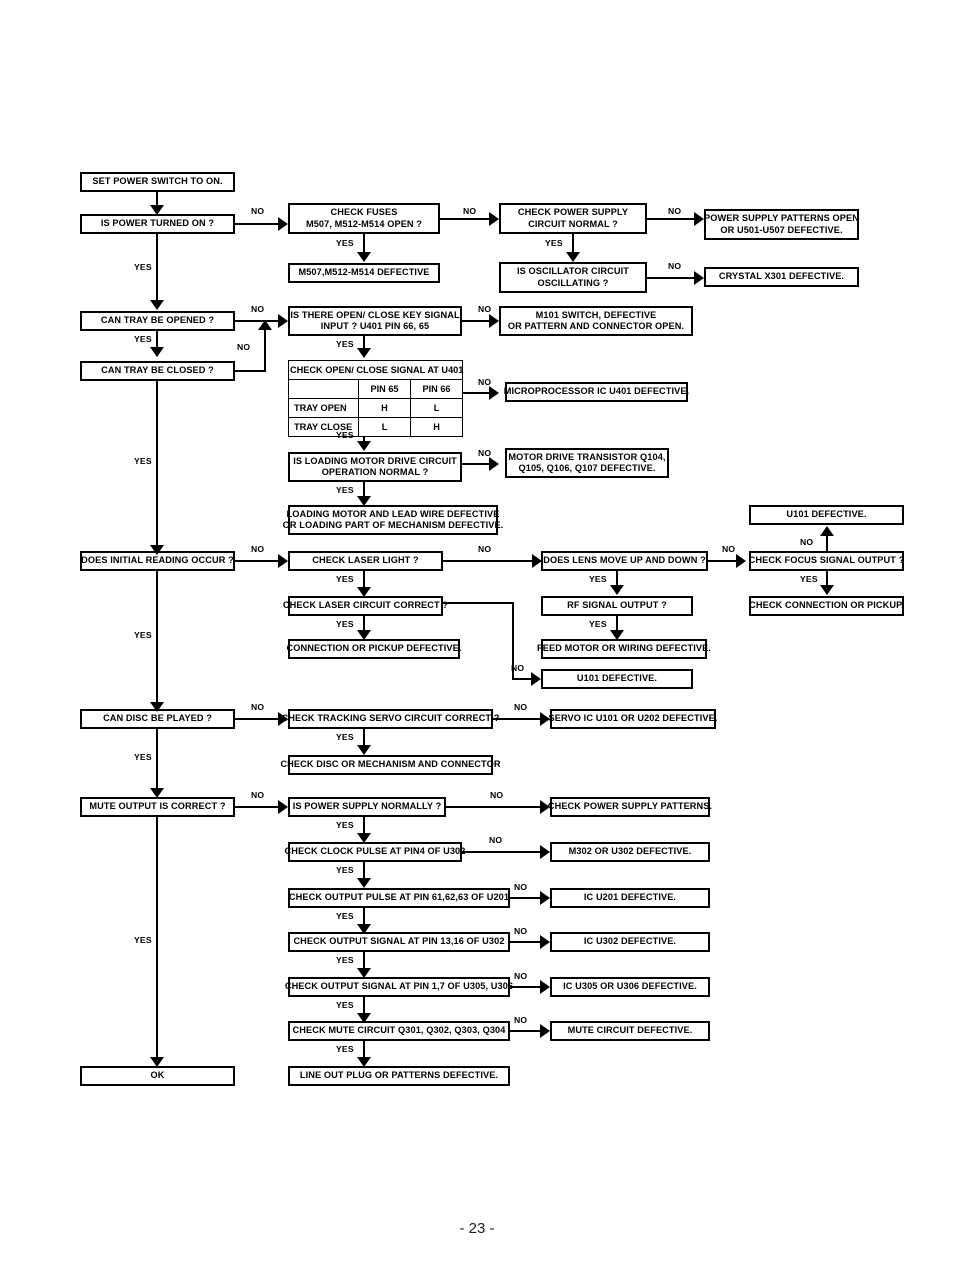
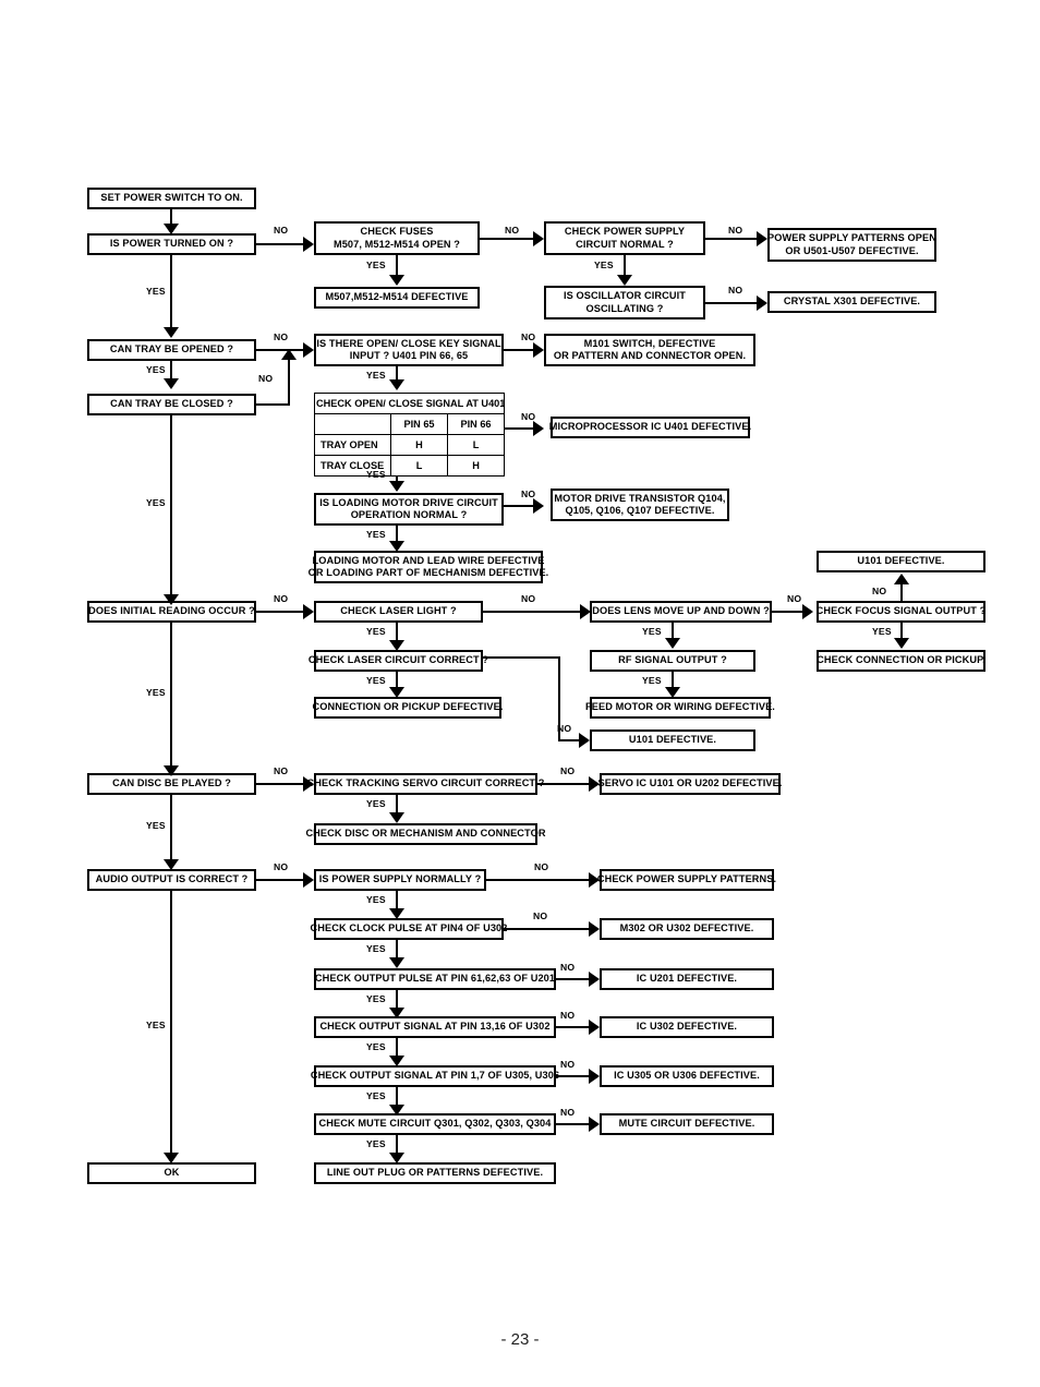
  SET POWER SWITCH TO ON.
  IS POWER TURNED ON ?
  NO
  CHECK FUSES
  M507, M512-M514 OPEN ?
  YES
  M507,M512-M514 DEFECTIVE
  NO
  CHECK POWER SUPPLY
  CIRCUIT NORMAL ?
  NO
  POWER SUPPLY PATTERNS OPEN
  OR U501-U507 DEFECTIVE.
  YES
  IS OSCILLATOR CIRCUIT
  OSCILLATING ?
  NO
  CRYSTAL X301 DEFECTIVE.
  YES
  CAN TRAY BE OPENED ?
  NO
  YES
  CAN TRAY BE CLOSED ?
  NO
  IS THERE OPEN/ CLOSE KEY SIGNAL
  INPUT ? U401 PIN 66, 65
  NO
  M101 SWITCH, DEFECTIVE
  OR PATTERN AND CONNECTOR OPEN.
  YES
  CHECK OPEN/ CLOSE SIGNAL AT U401
  	PIN 65	PIN 66
  TRAY OPEN	H	L
  TRAY CLOSE	L	H
  NO
  MICROPROCESSOR IC U401 DEFECTIVE.
  YES
  IS LOADING MOTOR DRIVE CIRCUIT
  OPERATION NORMAL ?
  NO
  MOTOR DRIVE TRANSISTOR Q104,
  Q105, Q106, Q107 DEFECTIVE.
  YES
  LOADING MOTOR AND LEAD WIRE DEFECTIVE
  OR LOADING PART OF MECHANISM DEFECTIVE.
  YES
  DOES INITIAL READING OCCUR ?
  NO
  CHECK LASER LIGHT ?
  NO
  YES
  CHECK LASER CIRCUIT CORRECT ?
  NO
  YES
  CONNECTION OR PICKUP DEFECTIVE.
  DOES LENS MOVE UP AND DOWN ?
  NO
  YES
  RF SIGNAL OUTPUT ?
  YES
  FEED MOTOR OR WIRING DEFECTIVE.
  U101 DEFECTIVE.
  U101 DEFECTIVE.
  NO
  CHECK FOCUS SIGNAL OUTPUT ?
  YES
  CHECK CONNECTION OR PICKUP.
  YES
  CAN DISC BE PLAYED ?
  NO
  CHECK TRACKING SERVO CIRCUIT CORRECT ?
  NO
  SERVO IC U101 OR U202 DEFECTIVE.
  YES
  CHECK DISC OR MECHANISM AND CONNECTOR
  YES
- MUTE OUTPUT IS CORRECT ?
+ AUDIO OUTPUT IS CORRECT ?
  NO
  IS POWER SUPPLY NORMALLY ?
  NO
  CHECK POWER SUPPLY PATTERNS.
  YES
  CHECK CLOCK PULSE AT PIN4 OF U302
  NO
  M302 OR U302 DEFECTIVE.
  YES
  CHECK OUTPUT PULSE AT PIN 61,62,63 OF U201
  NO
  IC U201 DEFECTIVE.
  YES
  CHECK OUTPUT SIGNAL AT PIN 13,16 OF U302
  NO
  IC U302 DEFECTIVE.
  YES
  CHECK OUTPUT SIGNAL AT PIN 1,7 OF U305, U306
  NO
  IC U305 OR U306 DEFECTIVE.
  YES
  CHECK MUTE CIRCUIT Q301, Q302, Q303, Q304
  NO
  MUTE CIRCUIT DEFECTIVE.
  YES
  LINE OUT PLUG OR PATTERNS DEFECTIVE.
  YES
  OK
  - 23 -
